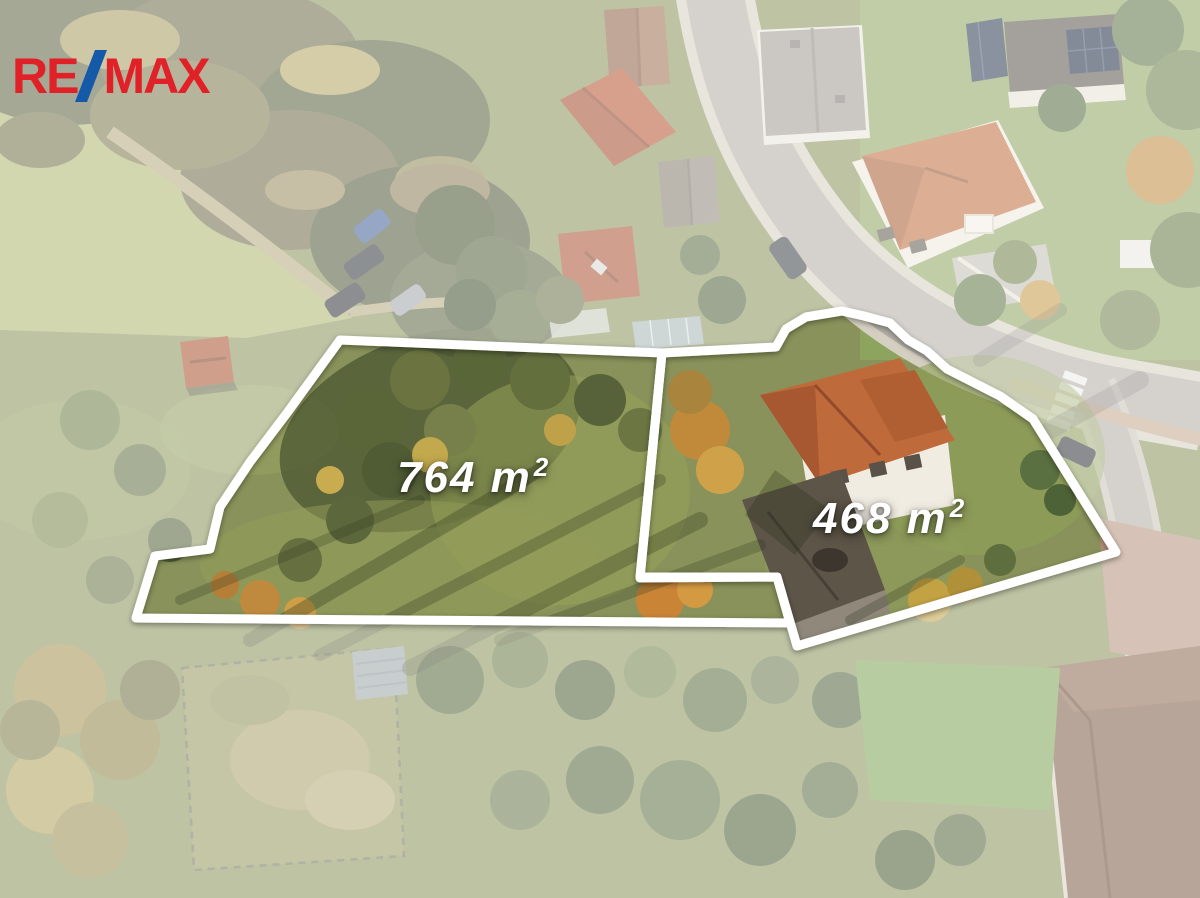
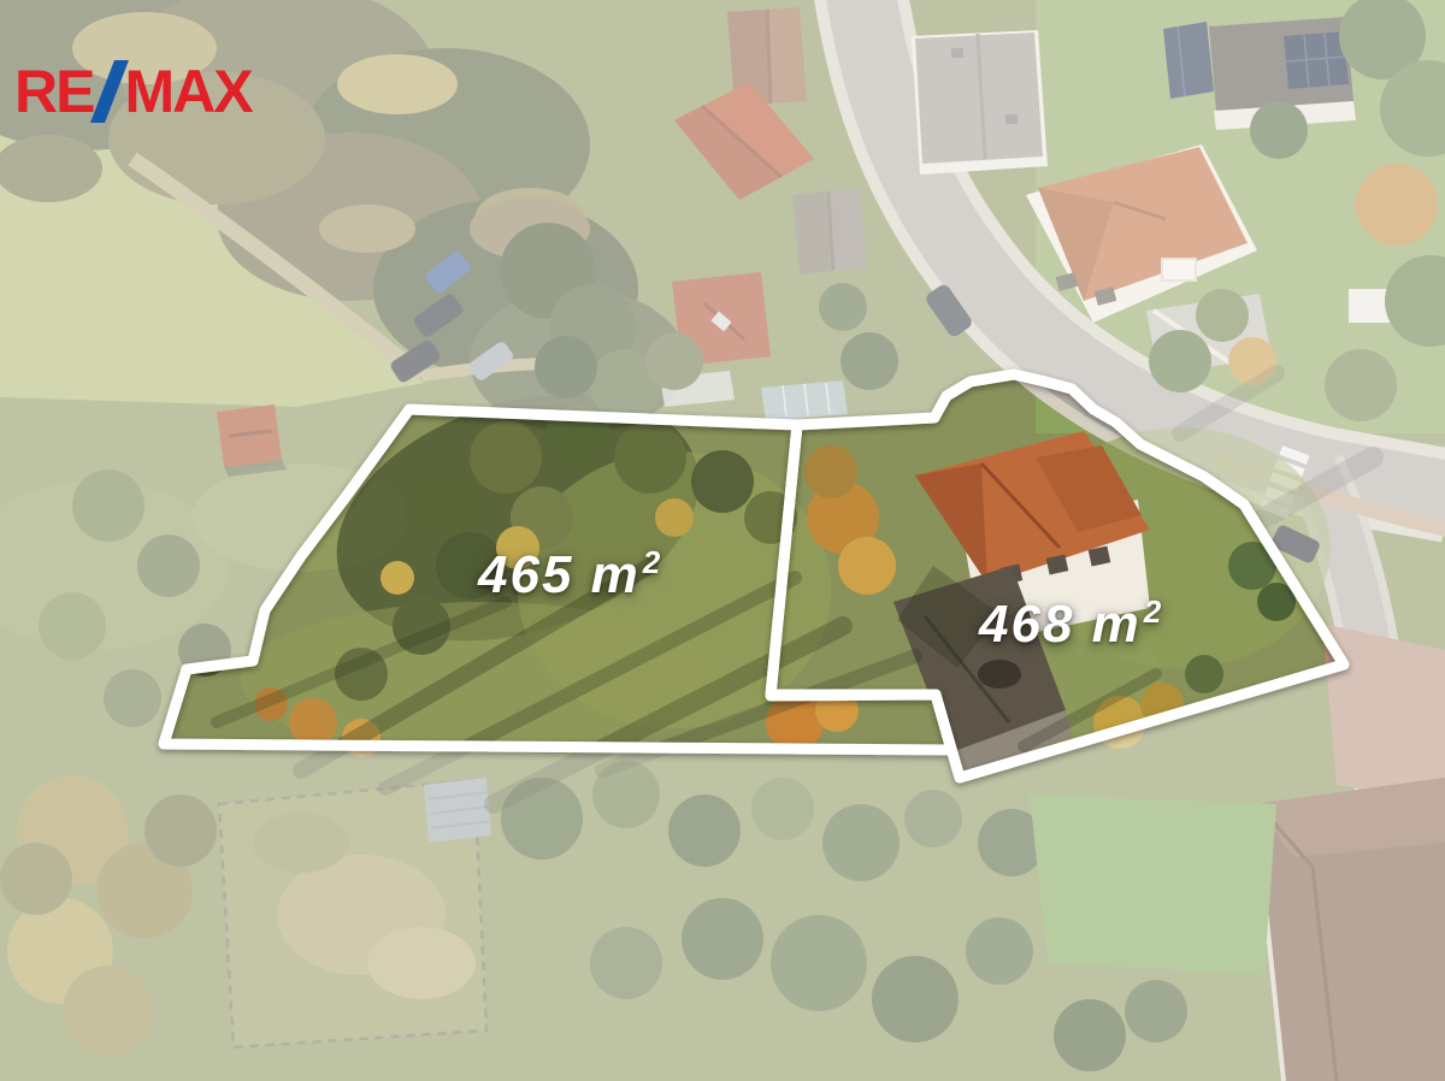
- 764 m2
+ 465 m2
  468 m2
  RE
  MAX
